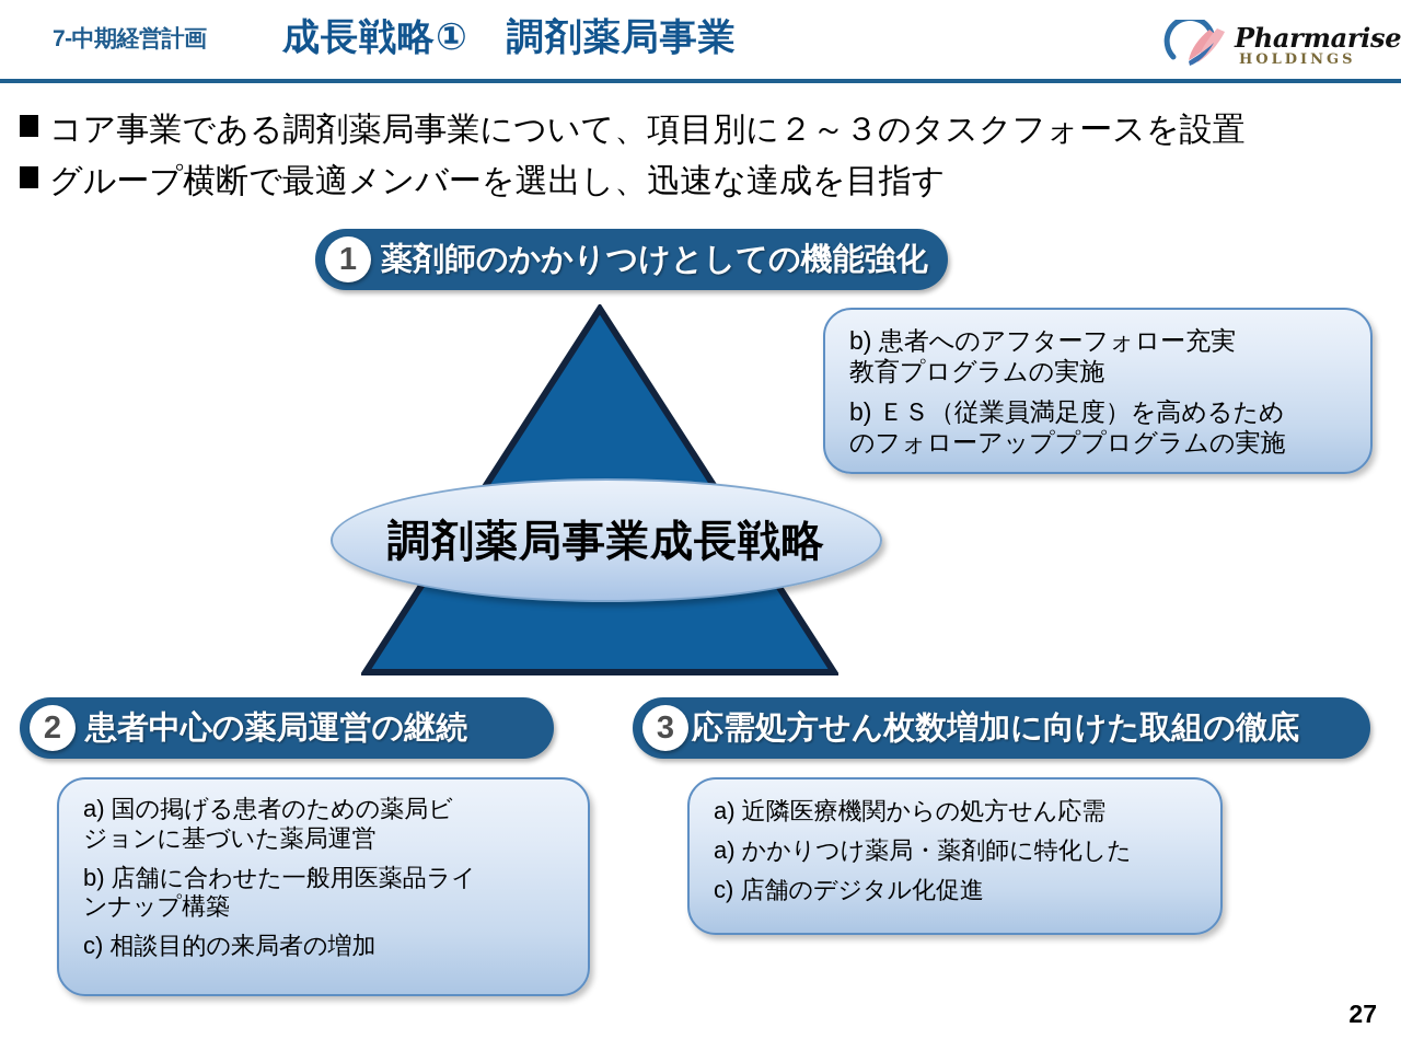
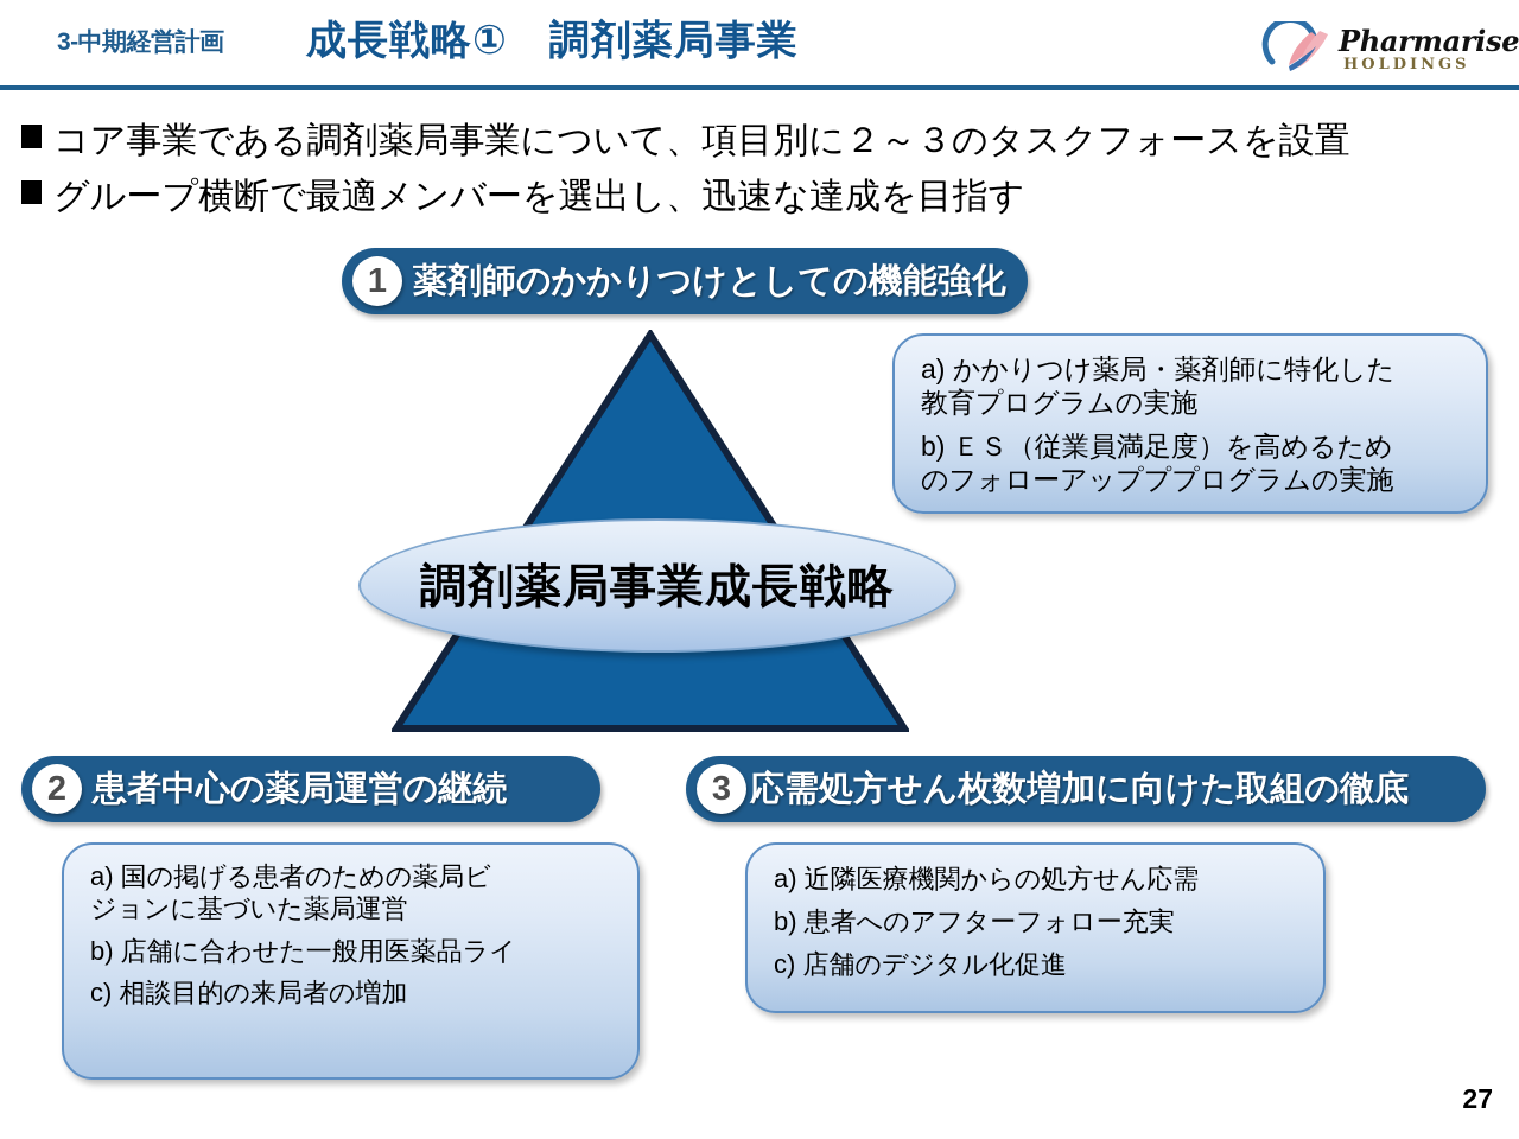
- 7-中期経営計画
+ 3-中期経営計画
  成長戦略① 調剤薬局事業
  Pharmarise
  HOLDINGS
  コア事業である調剤薬局事業について、項目別に２～３のタスクフォースを設置
  グループ横断で最適メンバーを選出し、迅速な達成を目指す
  1
  薬剤師のかかりつけとしての機能強化
- b) 患者へのアフターフォロー充実
+ a) かかりつけ薬局・薬剤師に特化した
  教育プログラムの実施
  b) ＥＳ（従業員満足度）を高めるため
  のフォローアップププログラムの実施
  調剤薬局事業成長戦略
  2
  患者中心の薬局運営の継続
  a) 国の掲げる患者のための薬局ビ
  ジョンに基づいた薬局運営
  b) 店舗に合わせた一般用医薬品ライ
- ンナップ構築
  c) 相談目的の来局者の増加
  3
  応需処方せん枚数増加に向けた取組の徹底
  a) 近隣医療機関からの処方せん応需
- a) かかりつけ薬局・薬剤師に特化した
+ b) 患者へのアフターフォロー充実
  c) 店舗のデジタル化促進
  27
